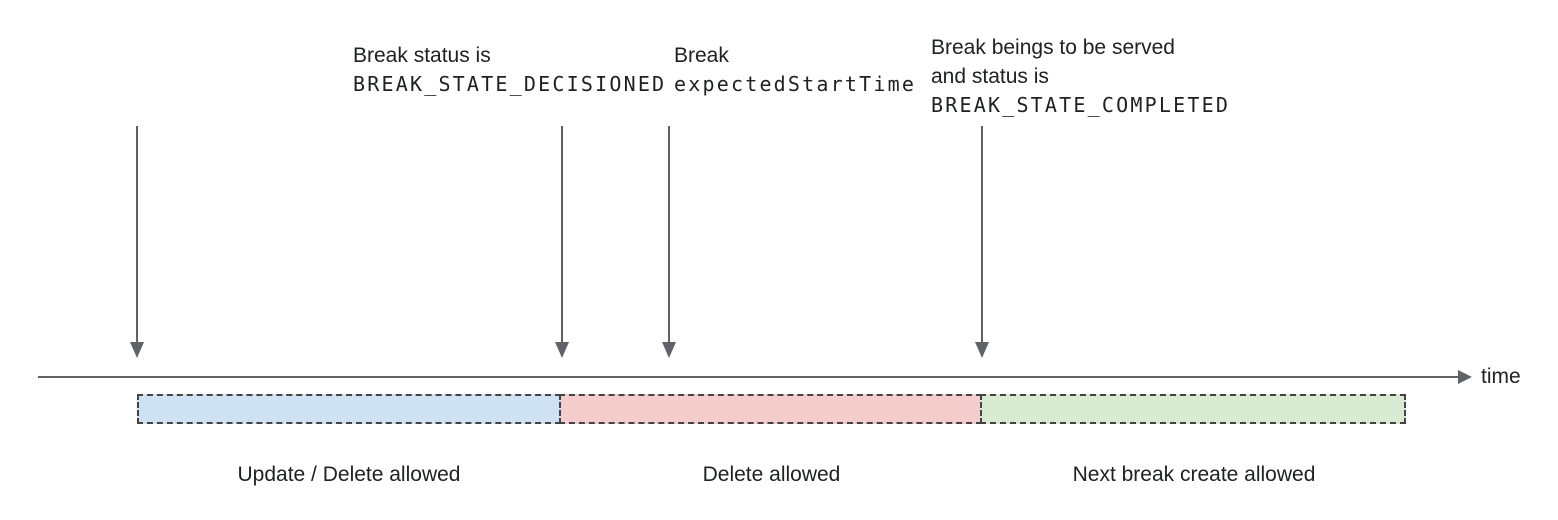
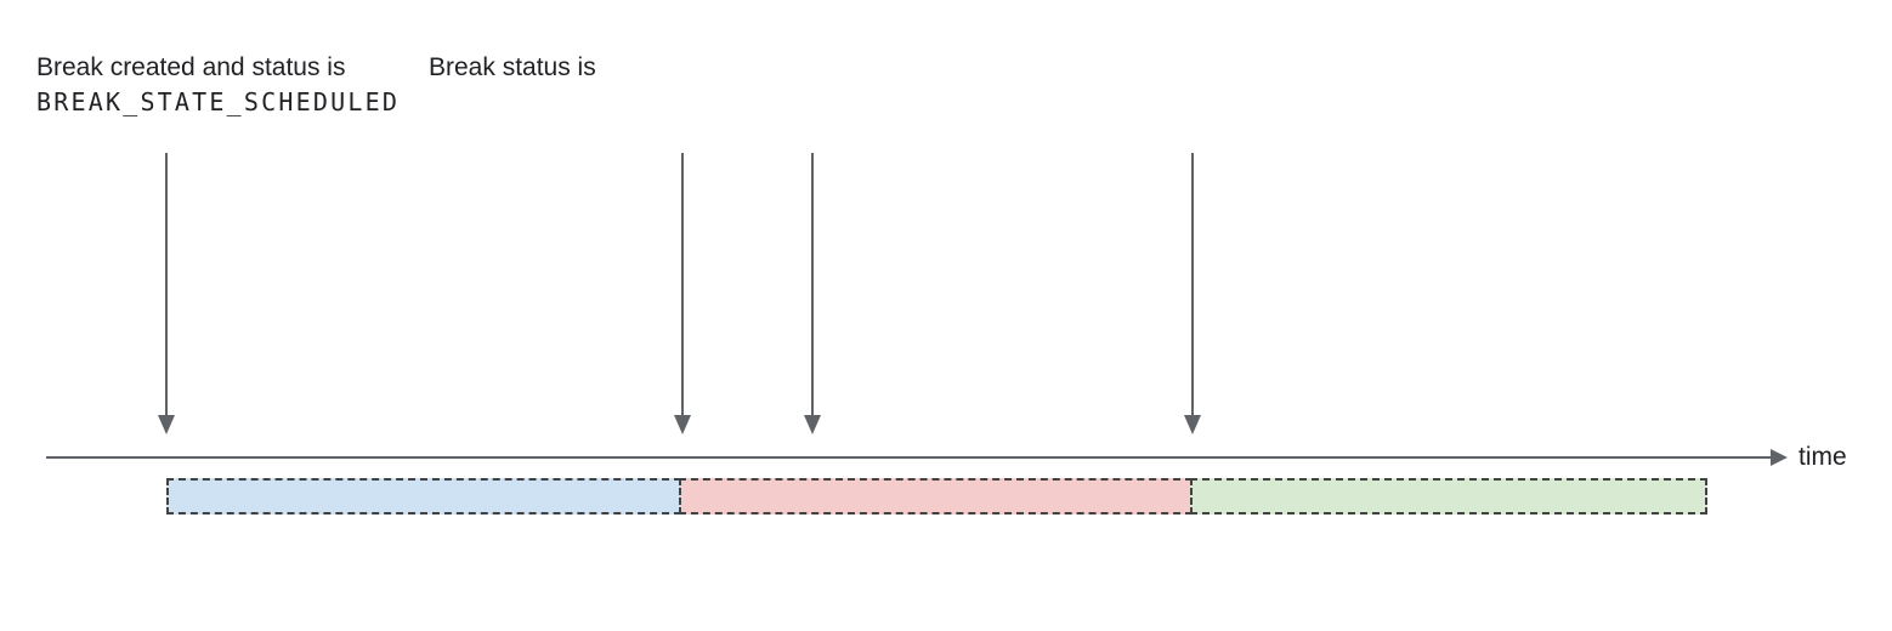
+ Break created and status is
+ BREAK_STATE_SCHEDULED
  Break status is
- BREAK_STATE_DECISIONED
- Break
- expectedStartTime
- Break beings to be served
- and status is
- BREAK_STATE_COMPLETED
  time
- Update / Delete allowed
- Delete allowed
- Next break create allowed
